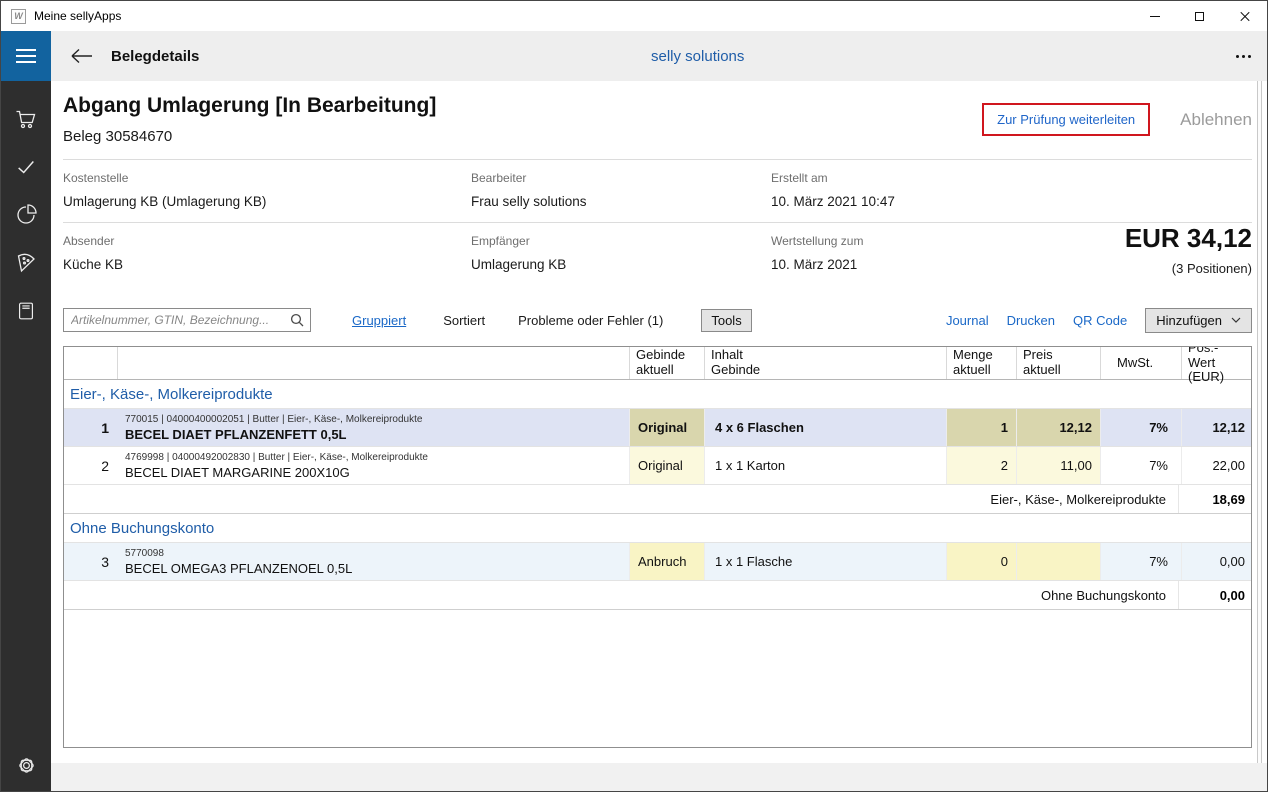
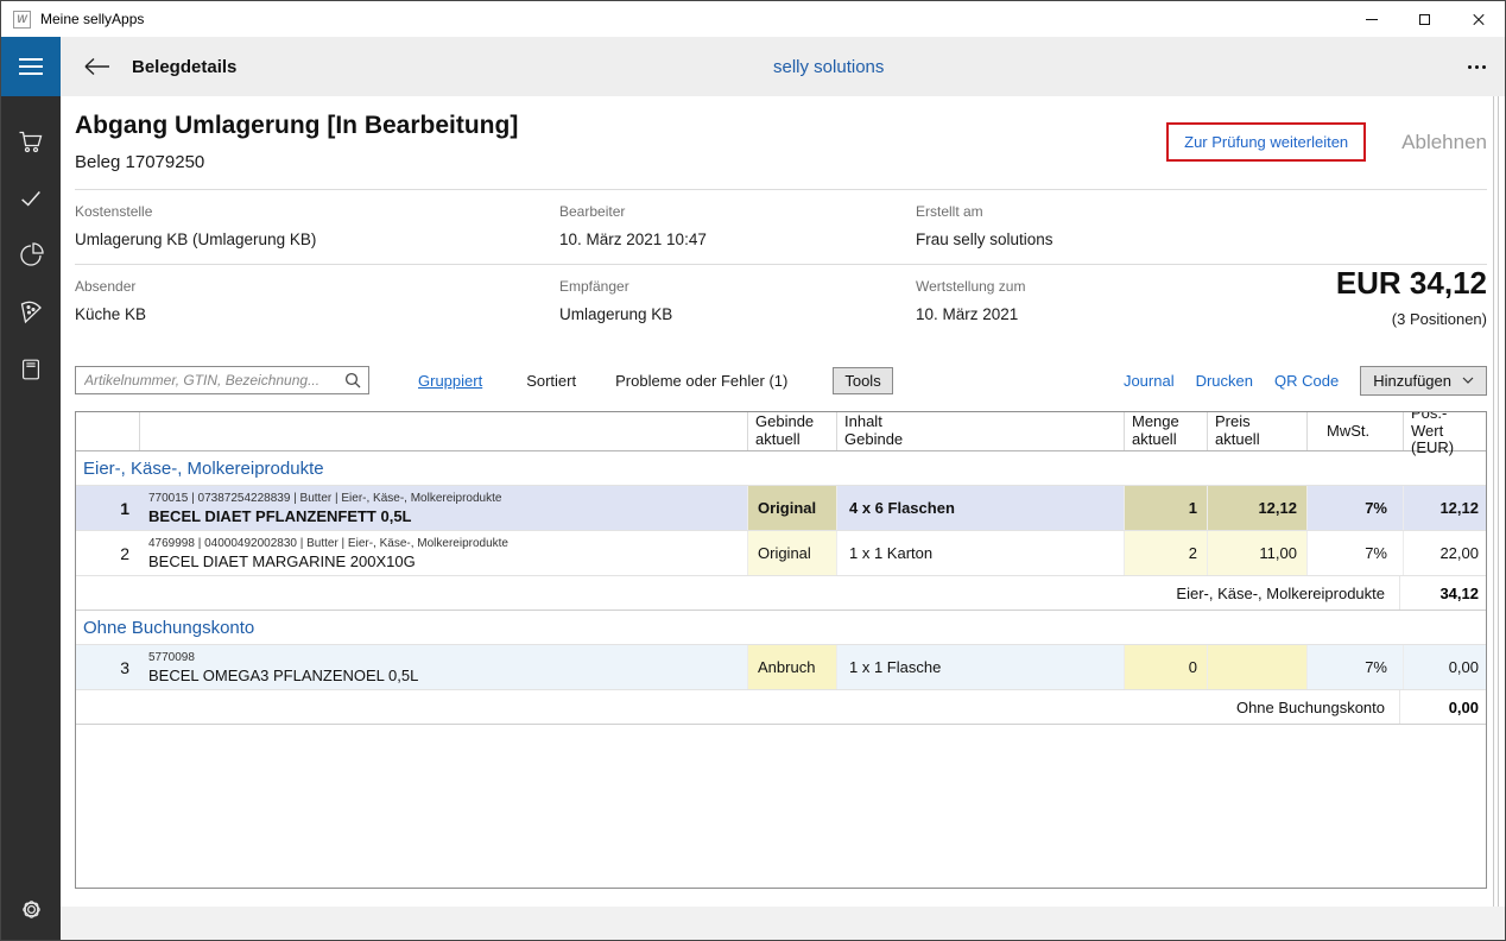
  W
  Meine sellyApps
  Belegdetails
  selly solutions
  Abgang Umlagerung [In Bearbeitung]
- Beleg 30584670
+ Beleg 17079250
  Zur Prüfung weiterleiten
  Ablehnen
  Kostenstelle
  Umlagerung KB (Umlagerung KB)
  Bearbeiter
- Frau selly solutions
+ 10. März 2021 10:47
  Erstellt am
- 10. März 2021 10:47
+ Frau selly solutions
  Absender
  Küche KB
  Empfänger
  Umlagerung KB
  Wertstellung zum
  10. März 2021
  EUR 34,12
  (3 Positionen)
  Artikelnummer, GTIN, Bezeichnung...
  Gruppiert
  Sortiert
  Probleme oder Fehler (1)
  Tools
  Journal
  Drucken
  QR Code
  Hinzufügen
  Gebinde
  aktuell
  Inhalt
  Gebinde
  Menge
  aktuell
  Preis
  aktuell
  MwSt.
  Pos.-Wert
  (EUR)
  Eier-, Käse-, Molkereiprodukte
  1
- 770015 | 04000400002051 | Butter | Eier-, Käse-, Molkereiprodukte
+ 770015 | 07387254228839 | Butter | Eier-, Käse-, Molkereiprodukte
  BECEL DIAET PFLANZENFETT 0,5L
  Original
  4 x 6 Flaschen
  1
  12,12
  7%
  12,12
  2
  4769998 | 04000492002830 | Butter | Eier-, Käse-, Molkereiprodukte
  BECEL DIAET MARGARINE 200X10G
  Original
  1 x 1 Karton
  2
  11,00
  7%
  22,00
  Eier-, Käse-, Molkereiprodukte
- 18,69
+ 34,12
  Ohne Buchungskonto
  3
  5770098
  BECEL OMEGA3 PFLANZENOEL 0,5L
  Anbruch
  1 x 1 Flasche
  0
  7%
  0,00
  Ohne Buchungskonto
  0,00
